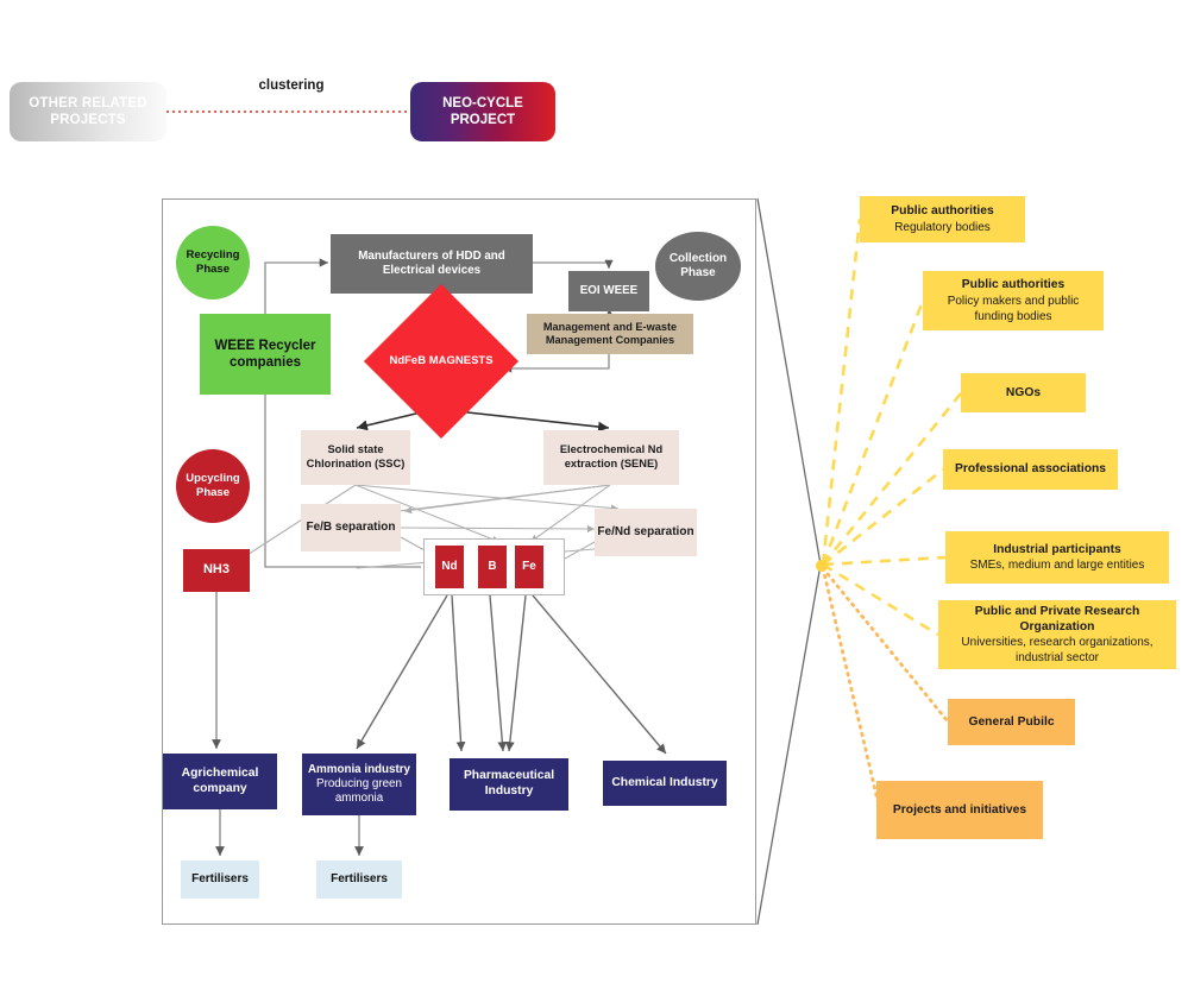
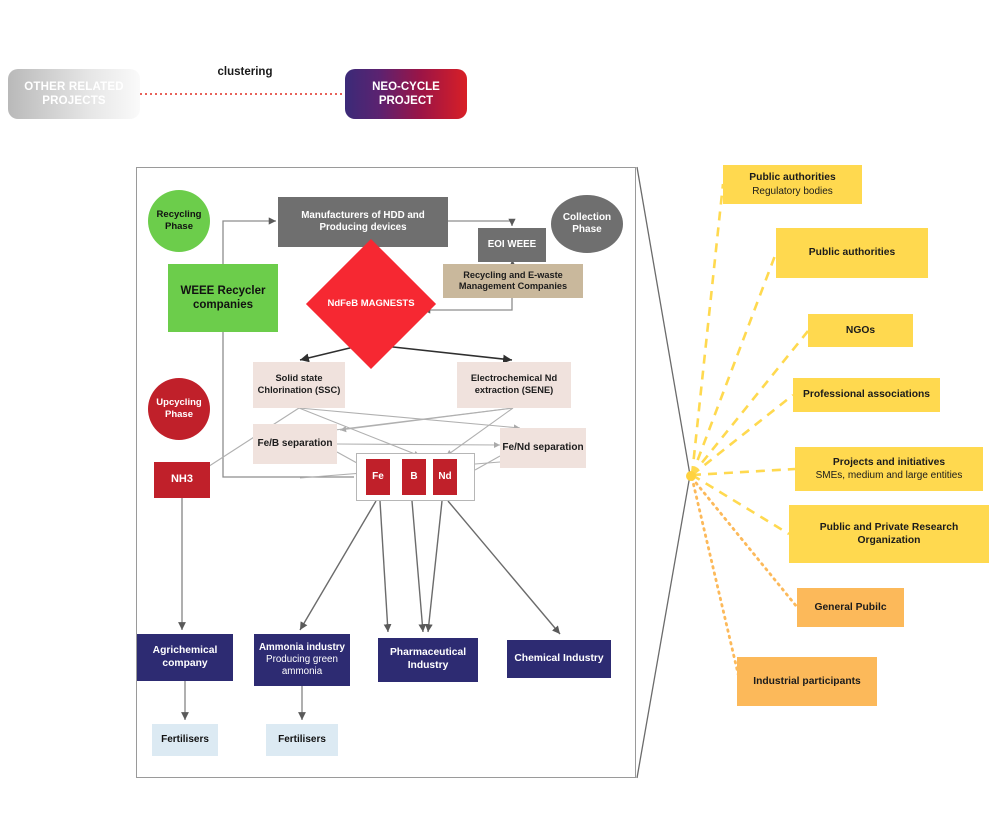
  OTHER RELATED PROJECTS
  clustering
  NEO-CYCLE PROJECT
  Recycling Phase
  WEEE Recycler companies
- Manufacturers of HDD and Electrical devices
+ Manufacturers of HDD and Producing devices
  EOI WEEE
  Collection Phase
- Management and E-waste Management Companies
+ Recycling and E-waste Management Companies
  NdFeB MAGNESTS
  Upcycling Phase
  Solid state Chlorination (SSC)
  Electrochemical Nd extraction (SENE)
  Fe/B separation
  Fe/Nd separation
  NH3
- Nd
+ Fe
  B
- Fe
+ Nd
  Agrichemical company
  Ammonia industry
  Producing green ammonia
  Pharmaceutical Industry
  Chemical Industry
  Fertilisers
  Fertilisers
  Public authorities
  Regulatory bodies
  Public authorities
- Policy makers and public funding bodies
  NGOs
  Professional associations
- Industrial participants
+ Projects and initiatives
  SMEs, medium and large entities
  Public and Private Research Organization
- Universities, research organizations, industrial sector
  General Pubilc
- Projects and initiatives
+ Industrial participants
